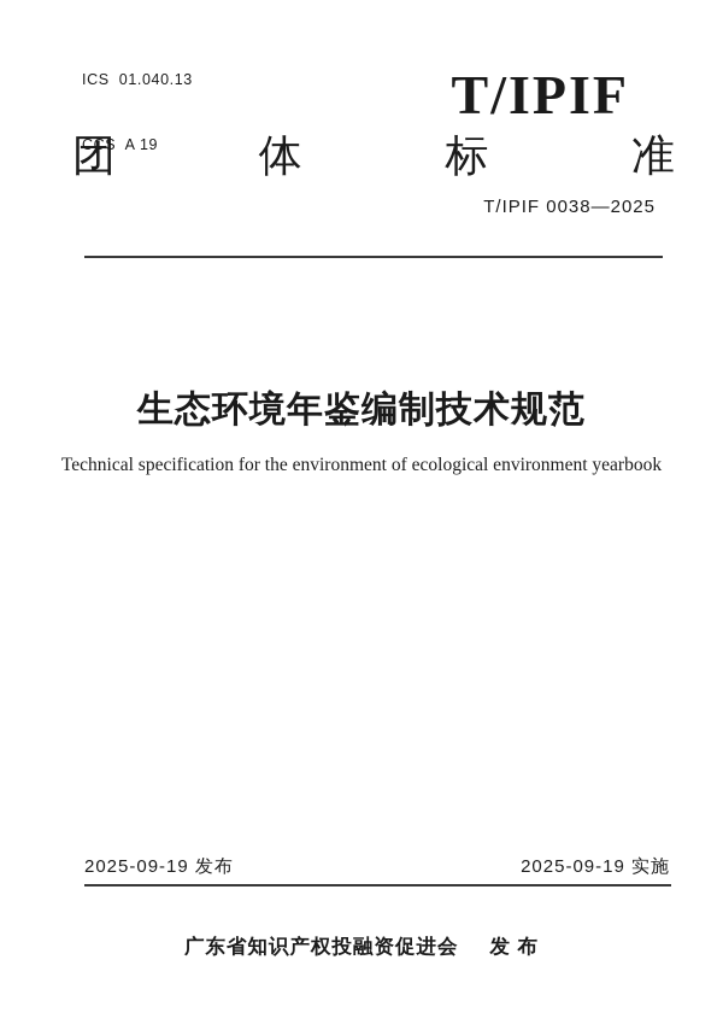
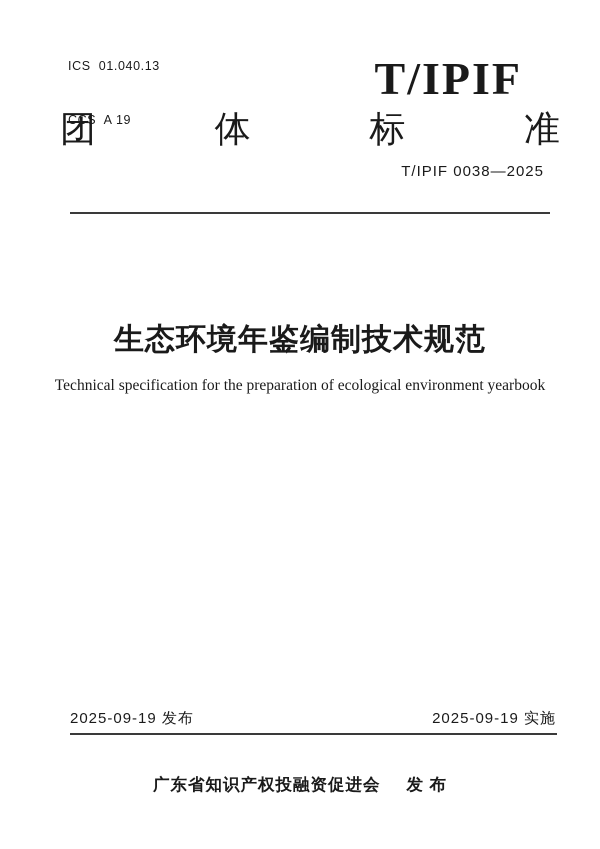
  ICS 01.040.13
  CCS A 19
  T/IPIF
  团
  体
  标
  准
  T/IPIF 0038—2025
  生态环境年鉴编制技术规范
- Technical specification for the environment of ecological environment yearbook
+ Technical specification for the preparation of ecological environment yearbook
  2025-09-19 发布
  2025-09-19 实施
  广东省知识产权投融资促进会 发 布
